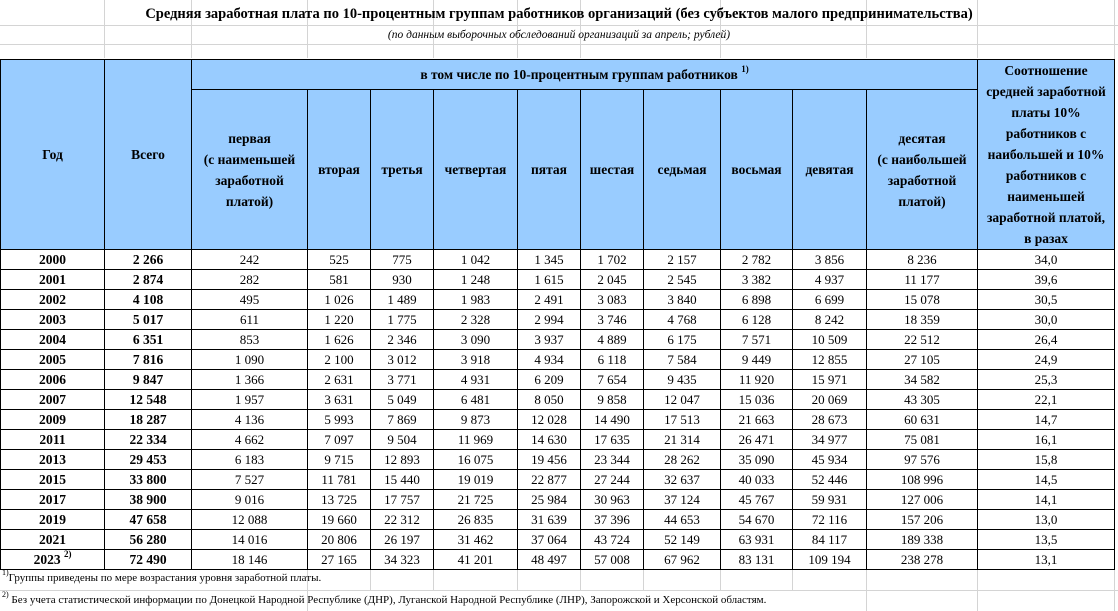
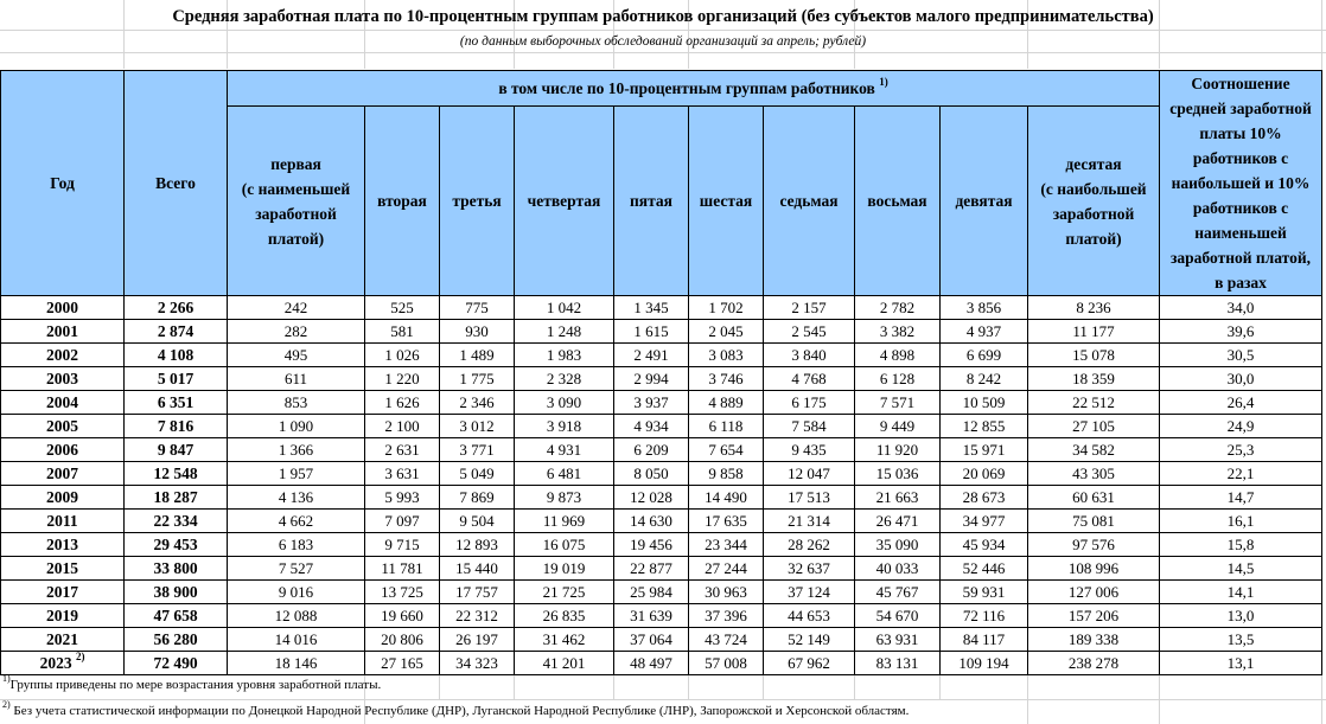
  Средняя заработная плата по 10-процентным группам работников организаций (без субъектов малого предпринимательства)
  (по данным выборочных обследований организаций за апрель; рублей)
  Год	Всего	в том числе по 10-процентным группам работников 1)	Соотношение средней заработной платы 10% работников с наибольшей и 10% работников с наименьшей заработной платой, в разах
  первая(с наименьшей заработной платой)	вторая	третья	четвертая	пятая	шестая	седьмая	восьмая	девятая	десятая(с наибольшей заработной платой)
  2000	2 266	242	525	775	1 042	1 345	1 702	2 157	2 782	3 856	8 236	34,0
  2001	2 874	282	581	930	1 248	1 615	2 045	2 545	3 382	4 937	11 177	39,6
- 2002	4 108	495	1 026	1 489	1 983	2 491	3 083	3 840	6 898	6 699	15 078	30,5
+ 2002	4 108	495	1 026	1 489	1 983	2 491	3 083	3 840	4 898	6 699	15 078	30,5
  2003	5 017	611	1 220	1 775	2 328	2 994	3 746	4 768	6 128	8 242	18 359	30,0
  2004	6 351	853	1 626	2 346	3 090	3 937	4 889	6 175	7 571	10 509	22 512	26,4
  2005	7 816	1 090	2 100	3 012	3 918	4 934	6 118	7 584	9 449	12 855	27 105	24,9
  2006	9 847	1 366	2 631	3 771	4 931	6 209	7 654	9 435	11 920	15 971	34 582	25,3
  2007	12 548	1 957	3 631	5 049	6 481	8 050	9 858	12 047	15 036	20 069	43 305	22,1
  2009	18 287	4 136	5 993	7 869	9 873	12 028	14 490	17 513	21 663	28 673	60 631	14,7
  2011	22 334	4 662	7 097	9 504	11 969	14 630	17 635	21 314	26 471	34 977	75 081	16,1
  2013	29 453	6 183	9 715	12 893	16 075	19 456	23 344	28 262	35 090	45 934	97 576	15,8
  2015	33 800	7 527	11 781	15 440	19 019	22 877	27 244	32 637	40 033	52 446	108 996	14,5
  2017	38 900	9 016	13 725	17 757	21 725	25 984	30 963	37 124	45 767	59 931	127 006	14,1
  2019	47 658	12 088	19 660	22 312	26 835	31 639	37 396	44 653	54 670	72 116	157 206	13,0
  2021	56 280	14 016	20 806	26 197	31 462	37 064	43 724	52 149	63 931	84 117	189 338	13,5
  2023 2)	72 490	18 146	27 165	34 323	41 201	48 497	57 008	67 962	83 131	109 194	238 278	13,1
  1)Группы приведены по мере возрастания уровня заработной платы.
  2) Без учета статистической информации по Донецкой Народной Республике (ДНР), Луганской Народной Республике (ЛНР), Запорожской и Херсонской областям.
